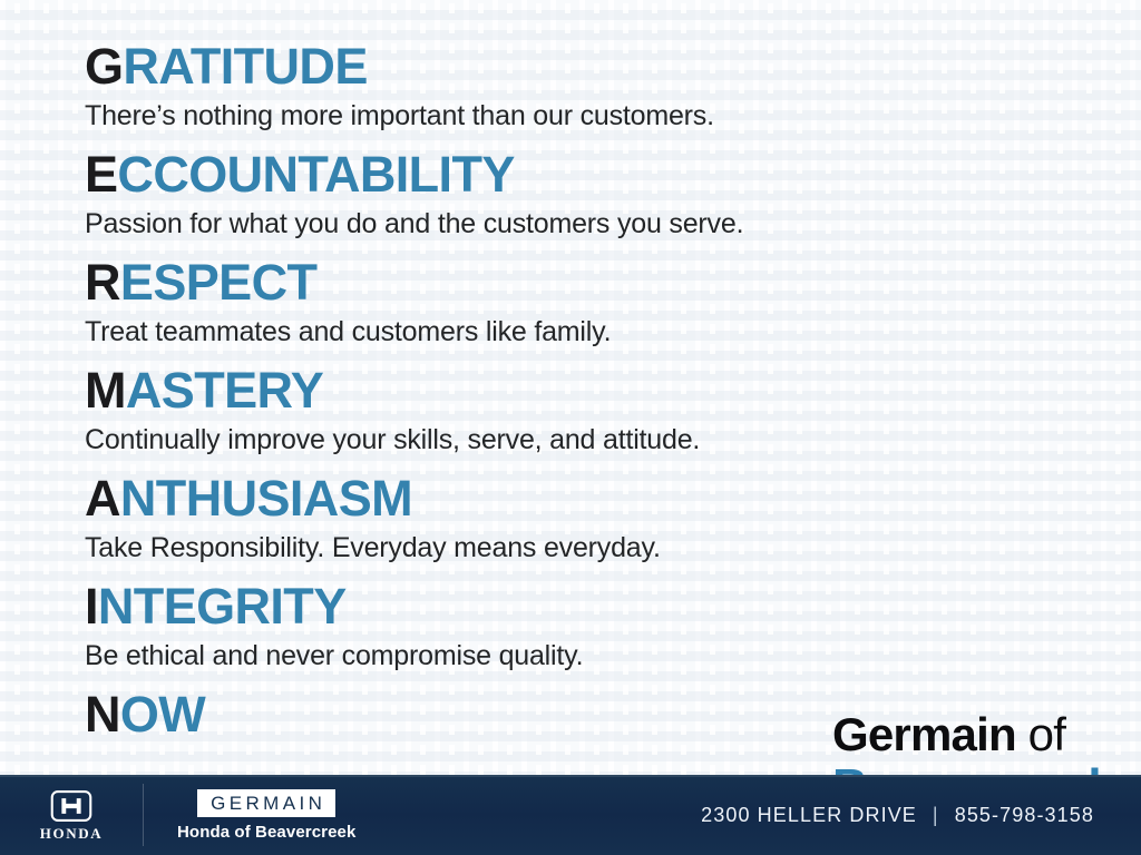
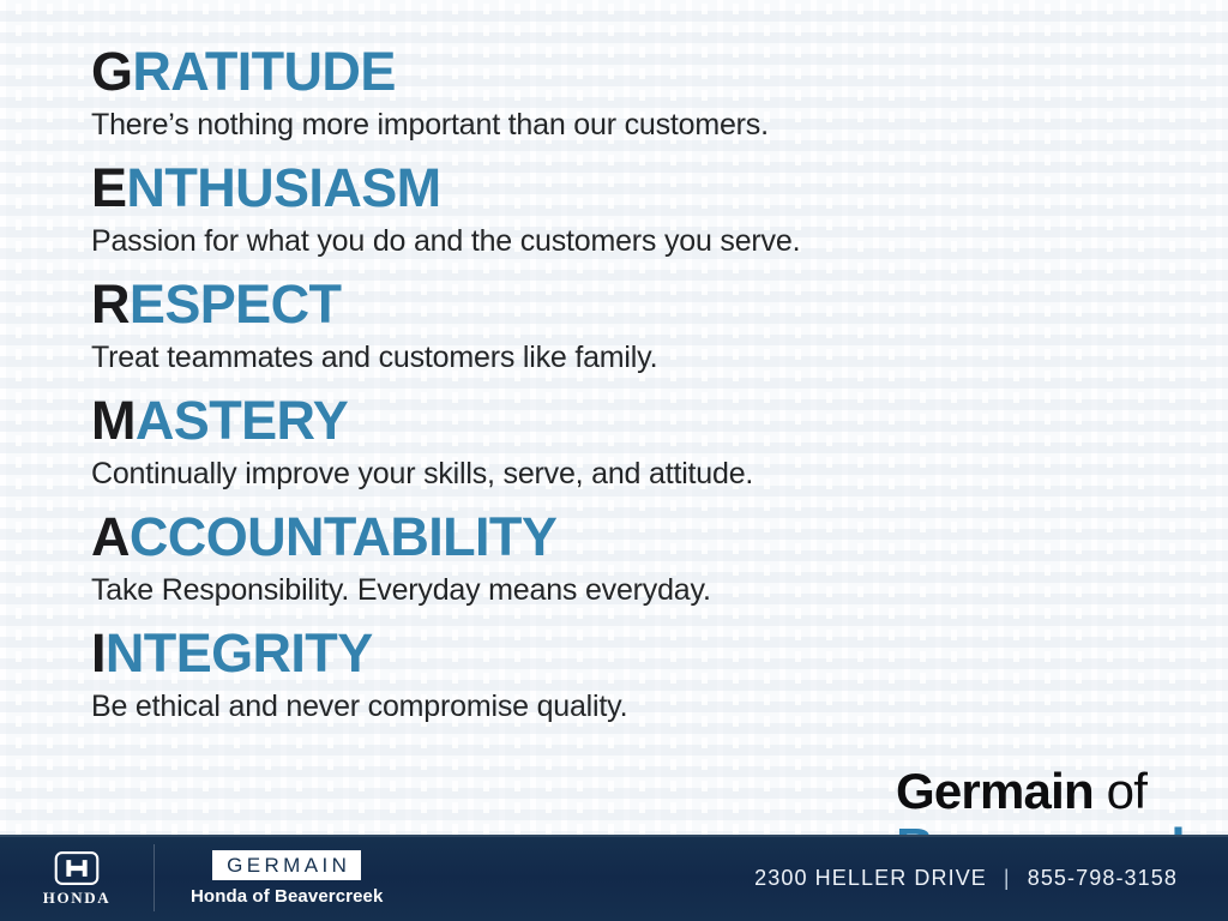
  GRATITUDE
  There’s nothing more important than our customers.
- ECCOUNTABILITY
+ ENTHUSIASM
  Passion for what you do and the customers you serve.
  RESPECT
  Treat teammates and customers like family.
  MASTERY
  Continually improve your skills, serve, and attitude.
- ANTHUSIASM
+ ACCOUNTABILITY
  Take Responsibility. Everyday means everyday.
  INTEGRITY
  Be ethical and never compromise quality.
- NOW
  Germain of
  HONDA
  GERMAIN
  Honda of Beavercreek
  2300 HELLER DRIVE
  |
  855-798-3158
